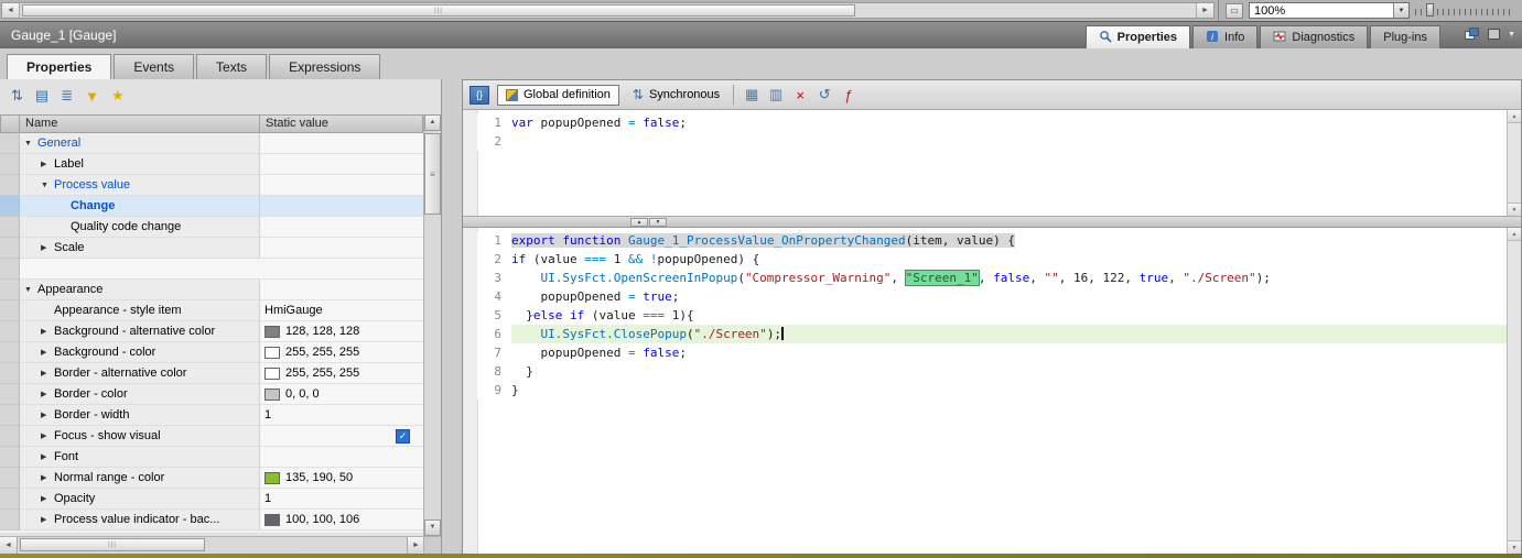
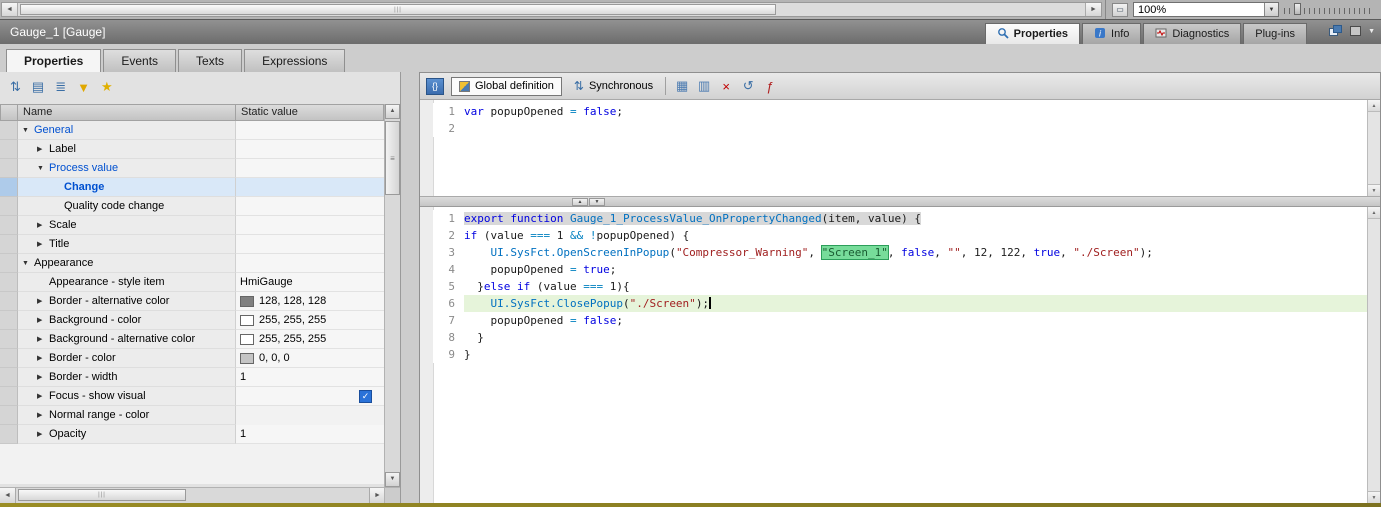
  ▭
  100%
  Gauge_1 [Gauge]
  Properties
  i
  Info
  Diagnostics
  Plug-ins
  Properties
  Events
  Texts
  Expressions
  ⇅
  ▤
  ≣
  ▼
  ★
  Name
  Static value
  General
  Label
  Process value
  Change
  Quality code change
  Scale
+ Title
  Appearance
  Appearance - style item
  HmiGauge
- Background - alternative color
+ Border - alternative color
  128, 128, 128
  Background - color
  255, 255, 255
- Border - alternative color
+ Background - alternative color
  255, 255, 255
  Border - color
  0, 0, 0
  Border - width
  1
  Focus - show visual
  ✓
- Font
  Normal range - color
- 135, 190, 50
  Opacity
  1
- Process value indicator - bac...
- 100, 100, 106
  ≡
  {}
  Global definition
  ⇅
  Synchronous
  ▦
  ▥
  ×
  ↺
  ƒ
  1
  var popupOpened = false;
  2
  1
  export function Gauge_1_ProcessValue_OnPropertyChanged(item, value) {
  2
  if (value === 1 && !popupOpened) {
  3
- UI.SysFct.OpenScreenInPopup("Compressor_Warning", "Screen_1", false, "", 16, 122, true, "./Screen");
+ UI.SysFct.OpenScreenInPopup("Compressor_Warning", "Screen_1", false, "", 12, 122, true, "./Screen");
  4
  popupOpened = true;
  5
  }else if (value === 1){
  6
  UI.SysFct.ClosePopup("./Screen");
  7
  popupOpened = false;
  8
  }
  9
  }
